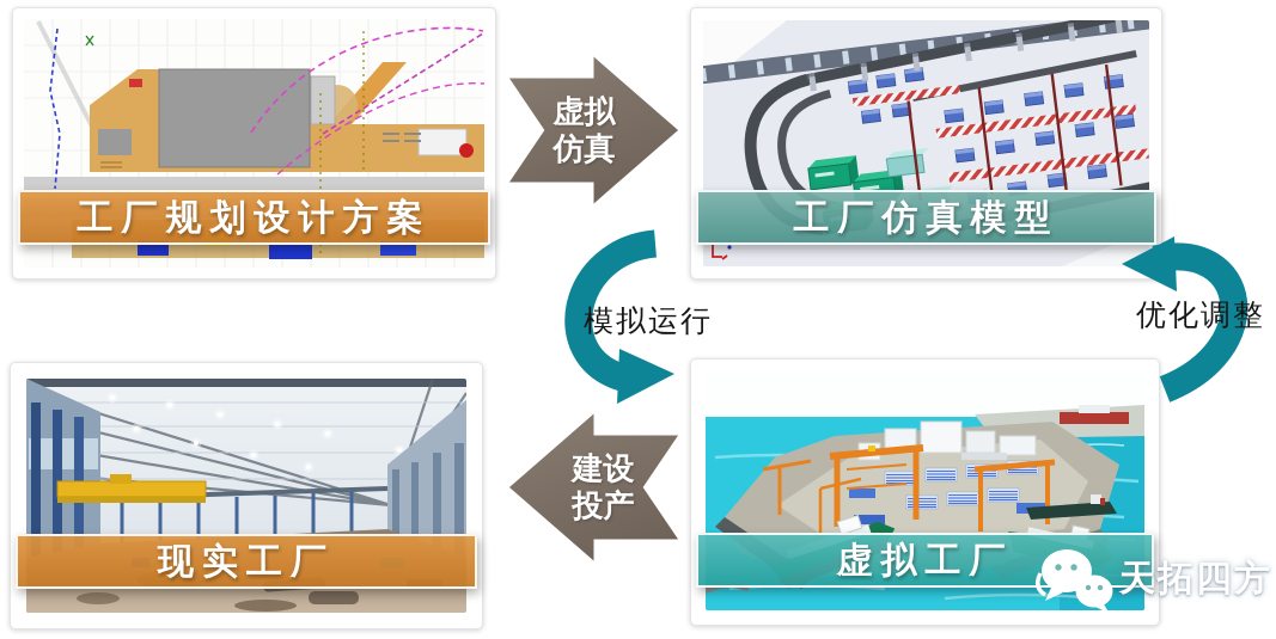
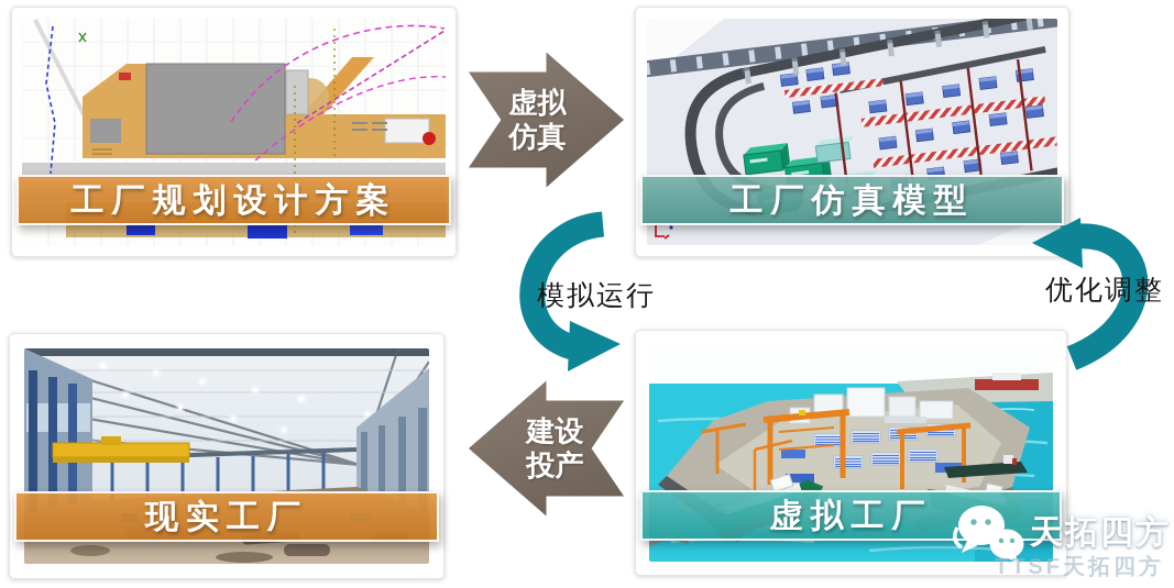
  工厂规划设计方案
  工厂仿真模型
  现实工厂
  虚拟工厂
  虚拟
  仿真
  建设
  投产
  模拟运行
  优化调整
  天拓四方
+ TTSF天拓四方
